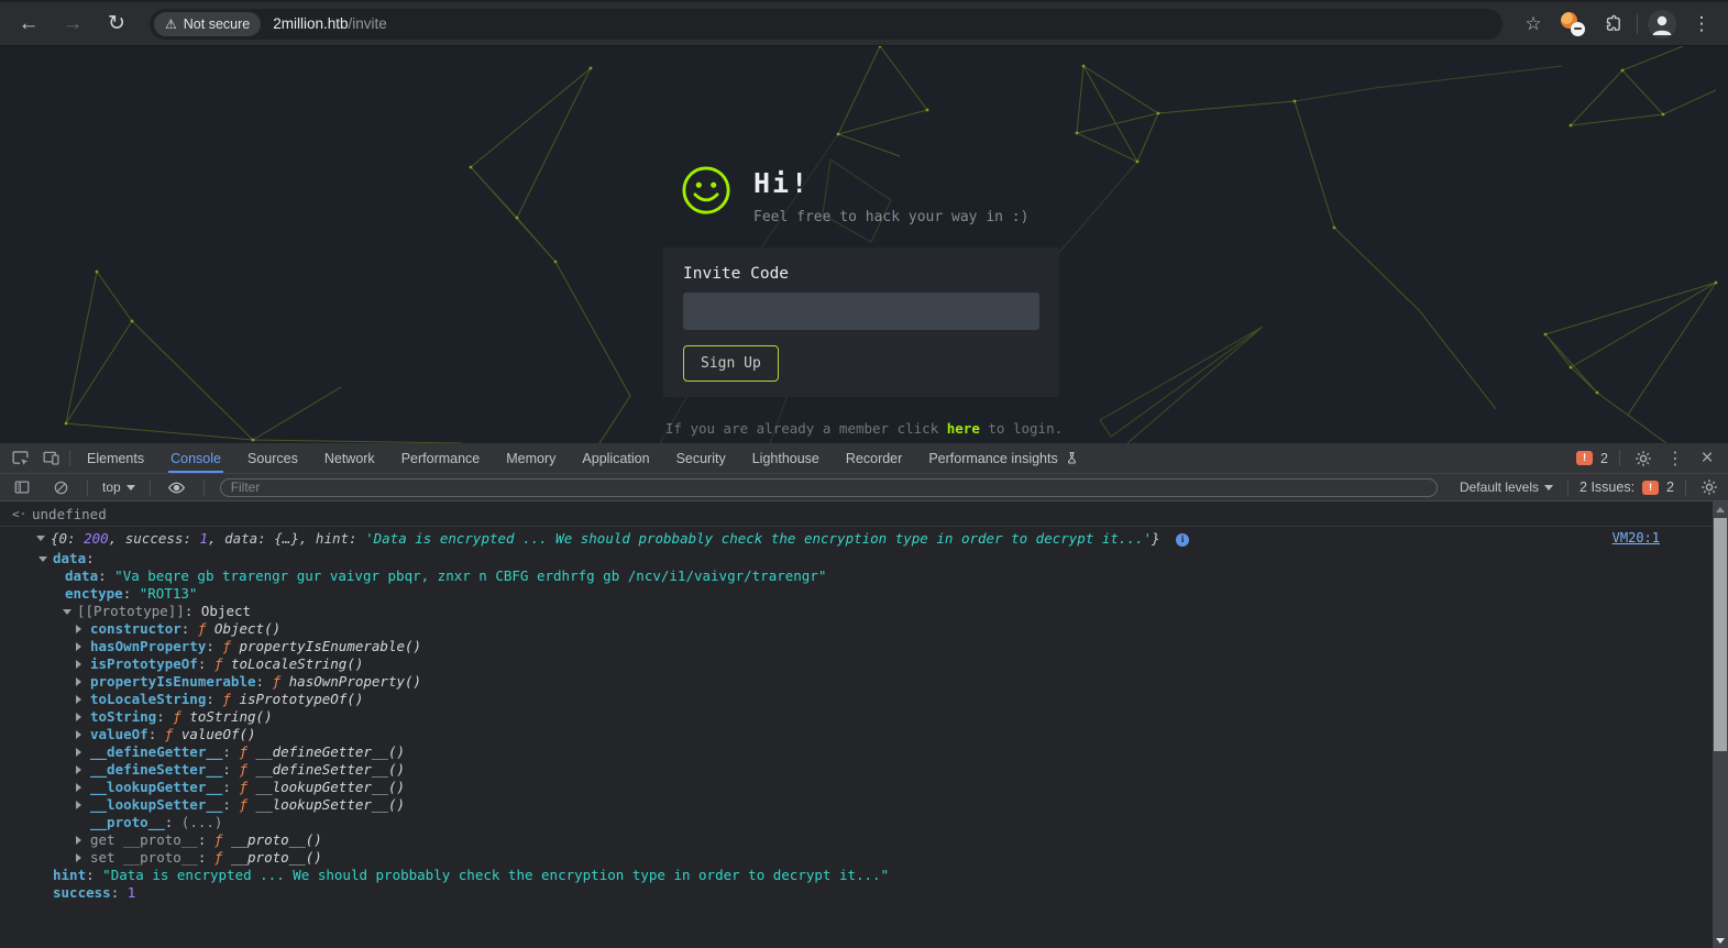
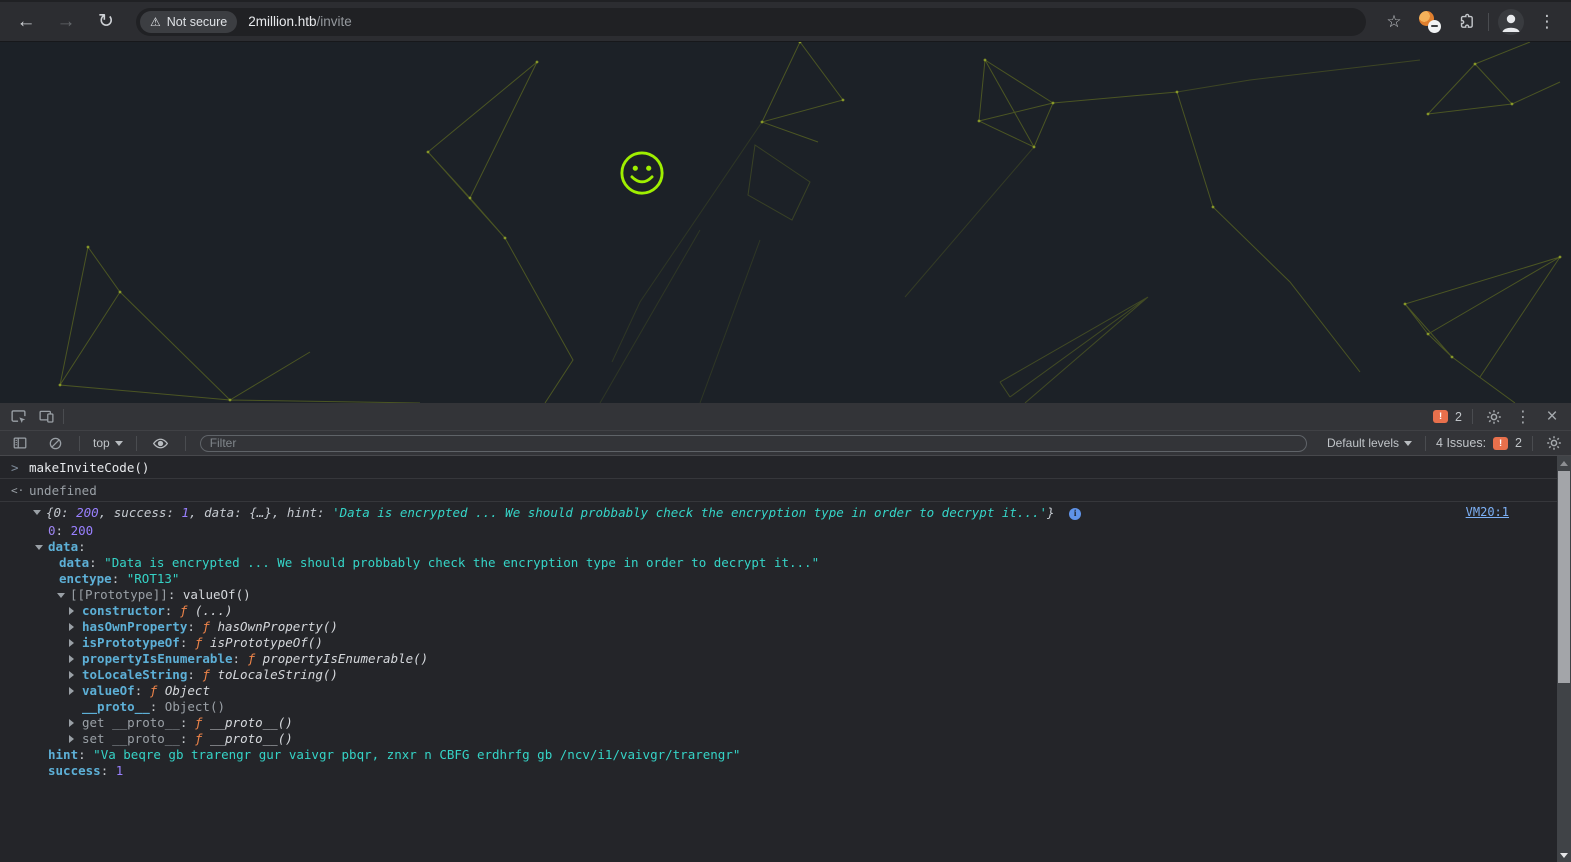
  ←
  →
  ↻
  ⚠
  Not secure
  2million.htb/invite
  ☆
  ⋮
- Hi!
- Feel free to hack your way in :)
- Invite Code
- Sign Up
- If you are already a member click here to login.
- Elements
- Console
- Sources
- Network
- Performance
- Memory
- Application
- Security
- Lighthouse
- Recorder
- Performance insights
  !
  2
  ⋮
  ×
  top
  Filter
  Default levels
- 2 Issues:
+ 4 Issues:
  !
  2
+ >
+ makeInviteCode()
  <·
  undefined
  {0: 200, success: 1, data: {…}, hint: 'Data is encrypted ... We should probbably check the encryption type in order to decrypt it...'} i
  VM20:1
+ 0: 200
  data:
- data: "Va beqre gb trarengr gur vaivgr pbqr, znxr n CBFG erdhrfg gb /ncv/i1/vaivgr/trarengr"
+ data: "Data is encrypted ... We should probbably check the encryption type in order to decrypt it..."
  enctype: "ROT13"
- [[Prototype]]: Object
+ [[Prototype]]: valueOf()
- constructor: ƒ Object()
+ constructor: ƒ (...)
- hasOwnProperty: ƒ propertyIsEnumerable()
+ hasOwnProperty: ƒ hasOwnProperty()
- isPrototypeOf: ƒ toLocaleString()
+ isPrototypeOf: ƒ isPrototypeOf()
- propertyIsEnumerable: ƒ hasOwnProperty()
+ propertyIsEnumerable: ƒ propertyIsEnumerable()
- toLocaleString: ƒ isPrototypeOf()
+ toLocaleString: ƒ toLocaleString()
- toString: ƒ toString()
- valueOf: ƒ valueOf()
+ valueOf: ƒ Object
- __defineGetter__: ƒ __defineGetter__()
- __defineSetter__: ƒ __defineSetter__()
- __lookupGetter__: ƒ __lookupGetter__()
- __lookupSetter__: ƒ __lookupSetter__()
- __proto__: (...)
+ __proto__: Object()
  get __proto__: ƒ __proto__()
  set __proto__: ƒ __proto__()
- hint: "Data is encrypted ... We should probbably check the encryption type in order to decrypt it..."
+ hint: "Va beqre gb trarengr gur vaivgr pbqr, znxr n CBFG erdhrfg gb /ncv/i1/vaivgr/trarengr"
  success: 1
